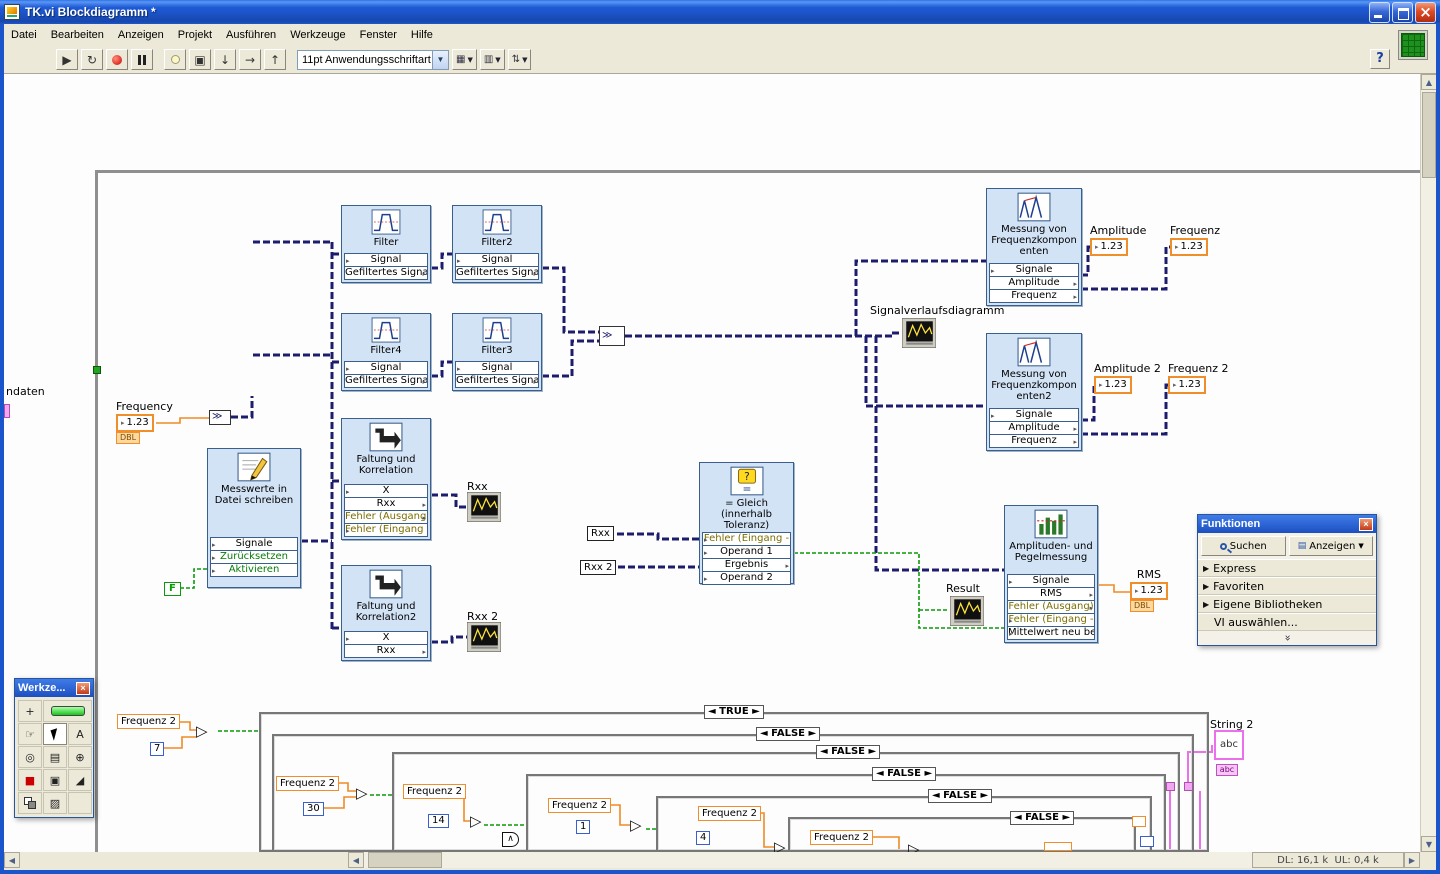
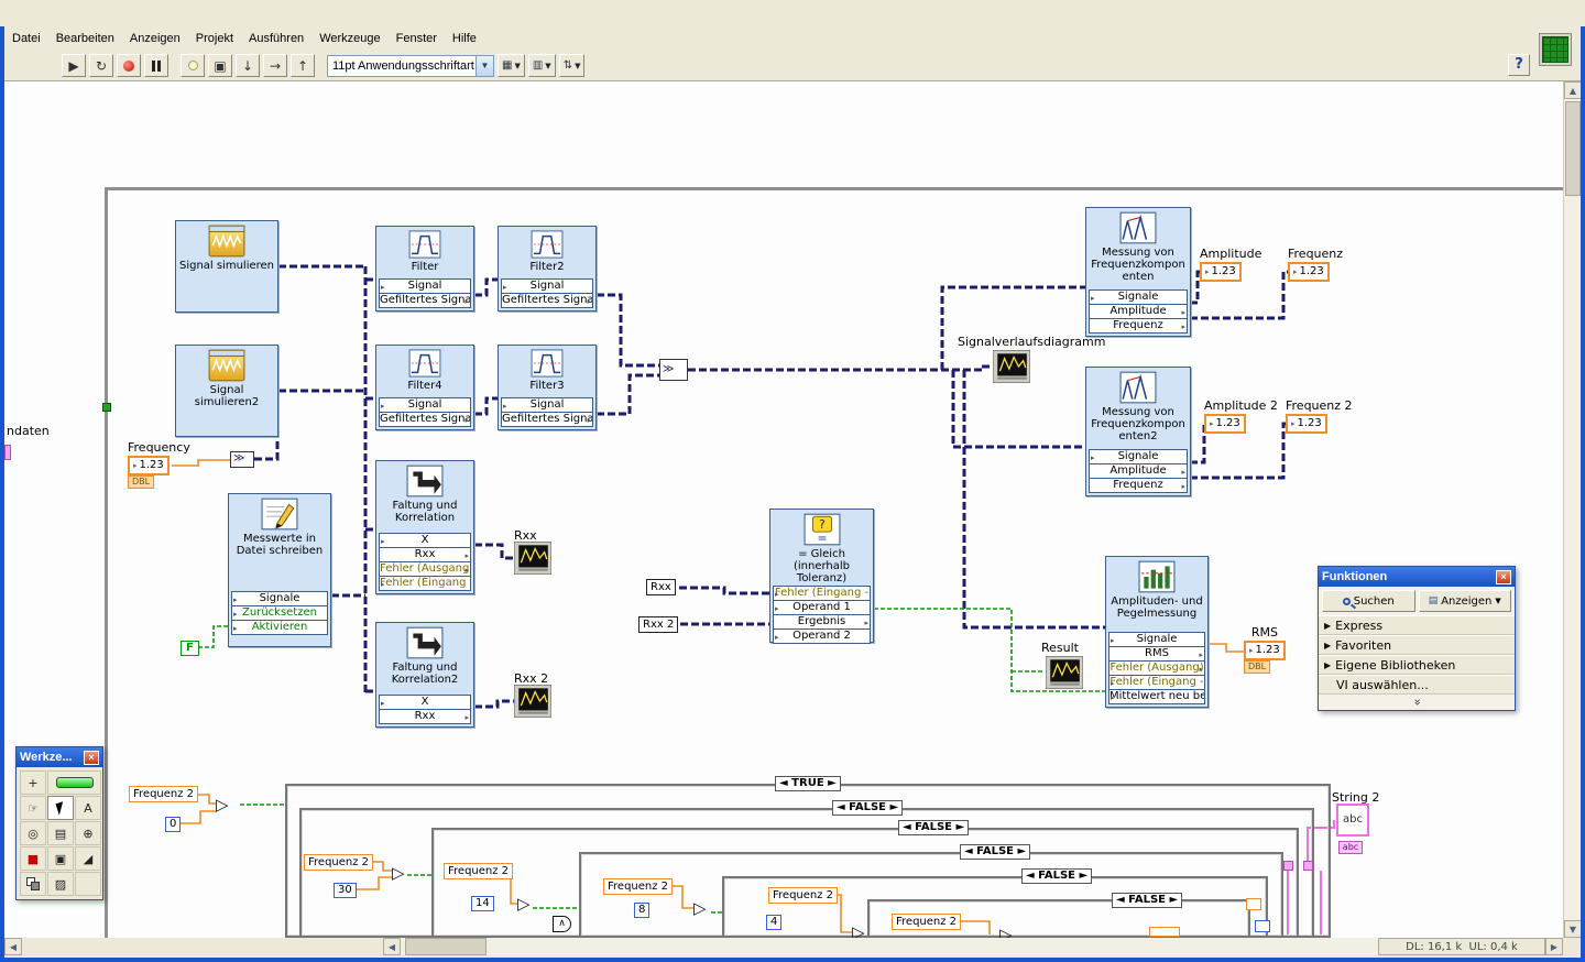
- TK.vi Blockdiagramm *
  Datei
  Bearbeiten
  Anzeigen
  Projekt
  Ausführen
  Werkzeuge
  Fenster
  Hilfe
  ▶
  ↻
  ▣
  ↓
  →
  ↑
  11pt Anwendungsschriftart
  ▼
  ▦
  ▼
  ▥
  ▼
  ⇅
  ▼
  ?
  ndaten
+ Signal simulieren
+ Signal simulieren2
  Frequency
  1.23
  DBL
  ≫
  Messwerte in Datei schreiben
  Signale
  Zurücksetzen
  Aktivieren
  F
  Filter
  Signal
  Gefiltertes Signa
  Filter2
  Signal
  Gefiltertes Signa
  Filter4
  Signal
  Gefiltertes Signa
  Filter3
  Signal
  Gefiltertes Signa
  Faltung und Korrelation
  X
  Rxx
  Fehler (Ausgang
  Fehler (Eingang
  Faltung und Korrelation2
  X
  Rxx
  Rxx
  Rxx 2
  Signalverlaufsdiagramm
  Result
  ≫
  Messung von Frequenzkomponenten
  Signale
  Amplitude
  Frequenz
  Amplitude
  1.23
  Frequenz
  1.23
  Messung von Frequenzkomponenten2
  Signale
  Amplitude
  Frequenz
  Amplitude 2
  1.23
  Frequenz 2
  1.23
  Rxx
  Rxx 2
  = Gleich (innerhalb Toleranz)
  Fehler (Eingang -
  Operand 1
  Ergebnis
  Operand 2
  Amplituden- und Pegelmessung
  Signale
  RMS
  Fehler (Ausgang)
  Fehler (Eingang -
  Mittelwert neu be
  RMS
  1.23
  DBL
  ◄ TRUE ►
  ◄ FALSE ►
  ◄ FALSE ►
  ◄ FALSE ►
  ◄ FALSE ►
  ◄ FALSE ►
  Frequenz 2
- 7
+ 0
  ▷
  Frequenz 2
  30
  ▷
  Frequenz 2
  14
  ▷
  Frequenz 2
- 1
+ 8
  ▷
  ∧
  Frequenz 2
  4
  ▷
  Frequenz 2
  ▷
  String 2
  abc
  abc
  Werkze...
  ×
  +
  ☞
  A
  ◎
  ▤
  ⊕
  ■
  ▣
  ◢
  ▨
  Funktionen
  ×
  Suchen
  ▤
  Anzeigen
  ▼
  ▶
  Express
  ▶
  Favoriten
  ▶
  Eigene Bibliotheken
  VI auswählen...
  ▲
  ▼
  ◀
  ◀
  DL: 16,1 k UL: 0,4 k
  ▶
